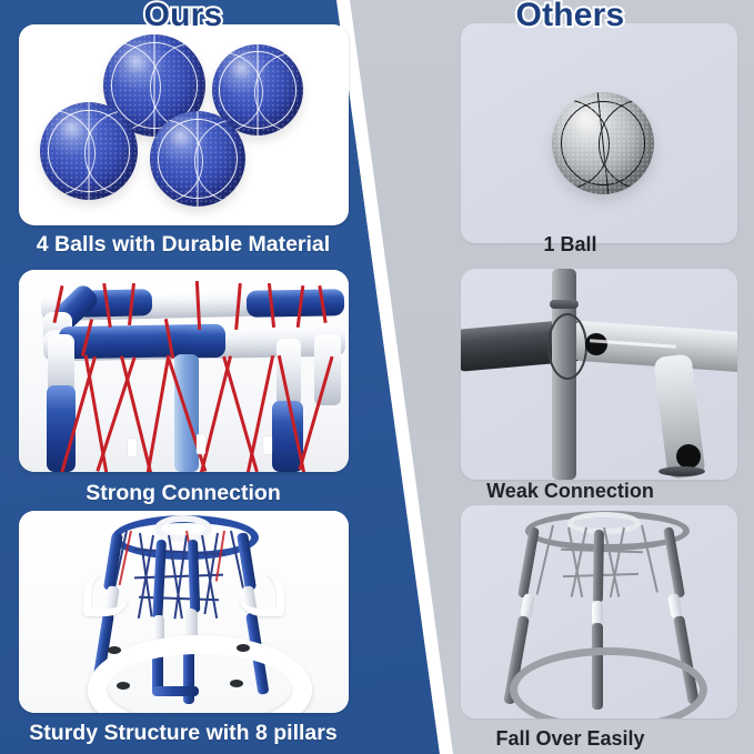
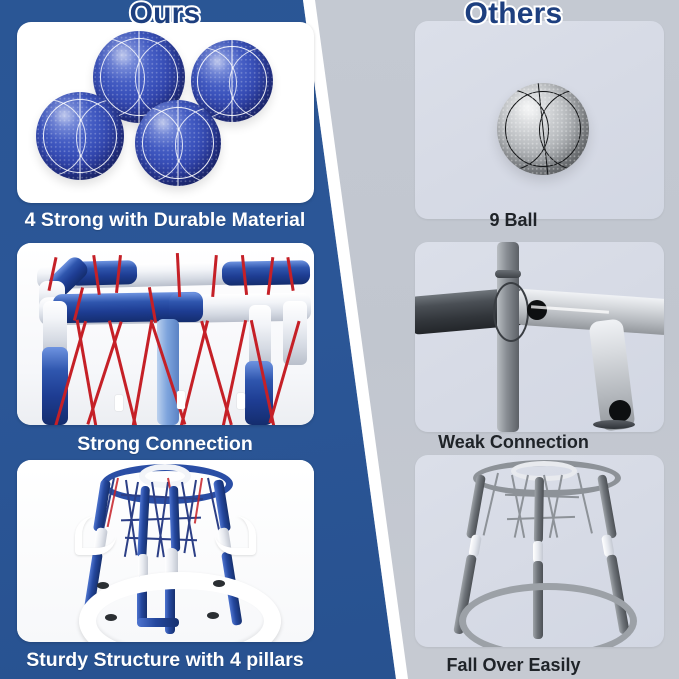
  Ours
- 4 Balls with Durable Material
+ 4 Strong with Durable Material
  Strong Connection
- Sturdy Structure with 8 pillars
+ Sturdy Structure with 4 pillars
  Others
- 1 Ball
+ 9 Ball
  Weak Connection
  Fall Over Easily
